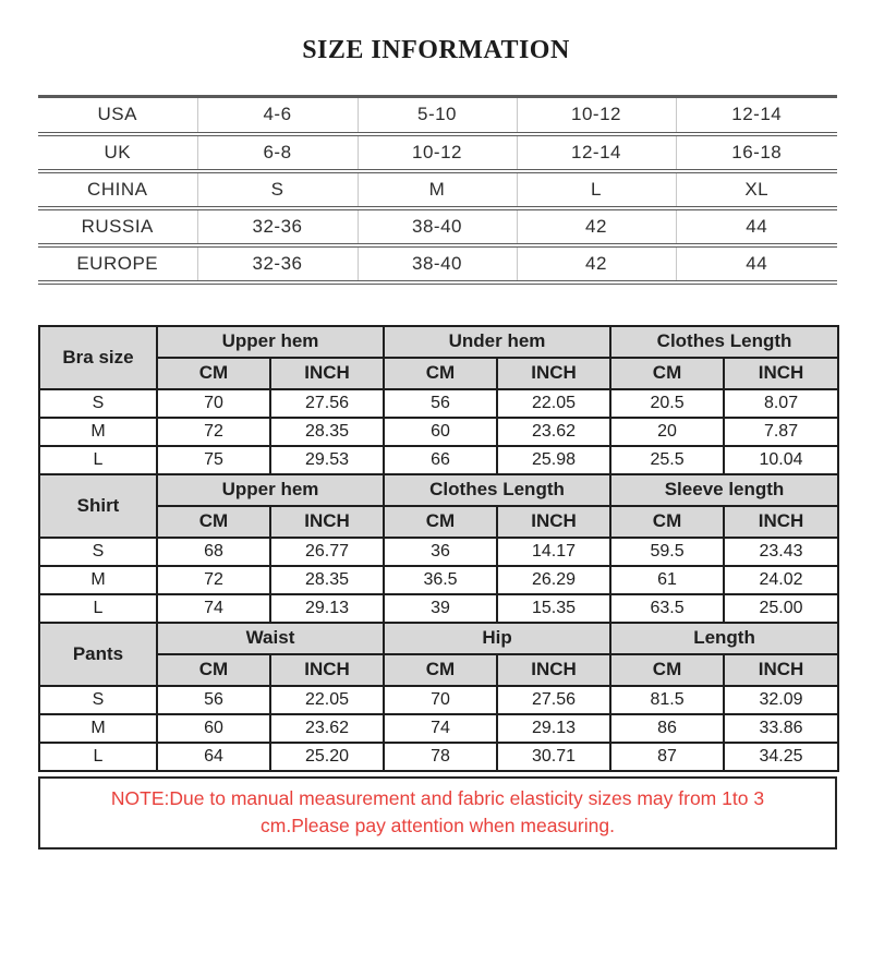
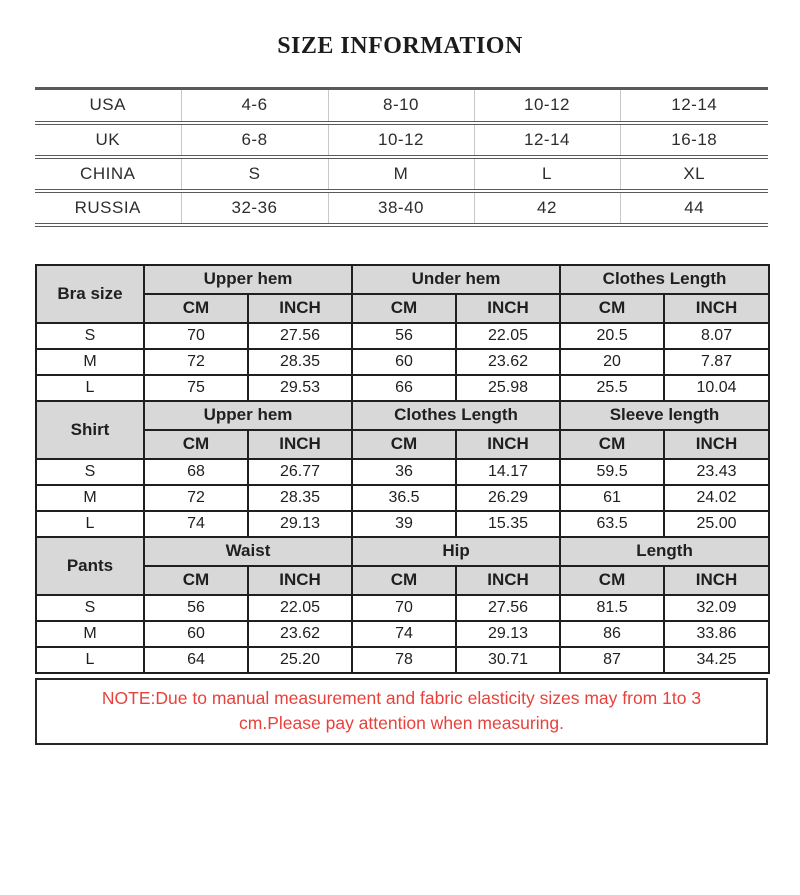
  SIZE INFORMATION
- USA	4-6	5-10	10-12	12-14
+ USA	4-6	8-10	10-12	12-14
  UK	6-8	10-12	12-14	16-18
  CHINA	S	M	L	XL
  RUSSIA	32-36	38-40	42	44
- EUROPE	32-36	38-40	42	44
  Bra size	Upper hem	Under hem	Clothes Length
  CM	INCH	CM	INCH	CM	INCH
  S	70	27.56	56	22.05	20.5	8.07
  M	72	28.35	60	23.62	20	7.87
  L	75	29.53	66	25.98	25.5	10.04
  Shirt	Upper hem	Clothes Length	Sleeve length
  CM	INCH	CM	INCH	CM	INCH
  S	68	26.77	36	14.17	59.5	23.43
  M	72	28.35	36.5	26.29	61	24.02
  L	74	29.13	39	15.35	63.5	25.00
  Pants	Waist	Hip	Length
  CM	INCH	CM	INCH	CM	INCH
  S	56	22.05	70	27.56	81.5	32.09
  M	60	23.62	74	29.13	86	33.86
  L	64	25.20	78	30.71	87	34.25
  NOTE:Due to manual measurement and fabric elasticity sizes may from 1to 3
  cm.Please pay attention when measuring.
